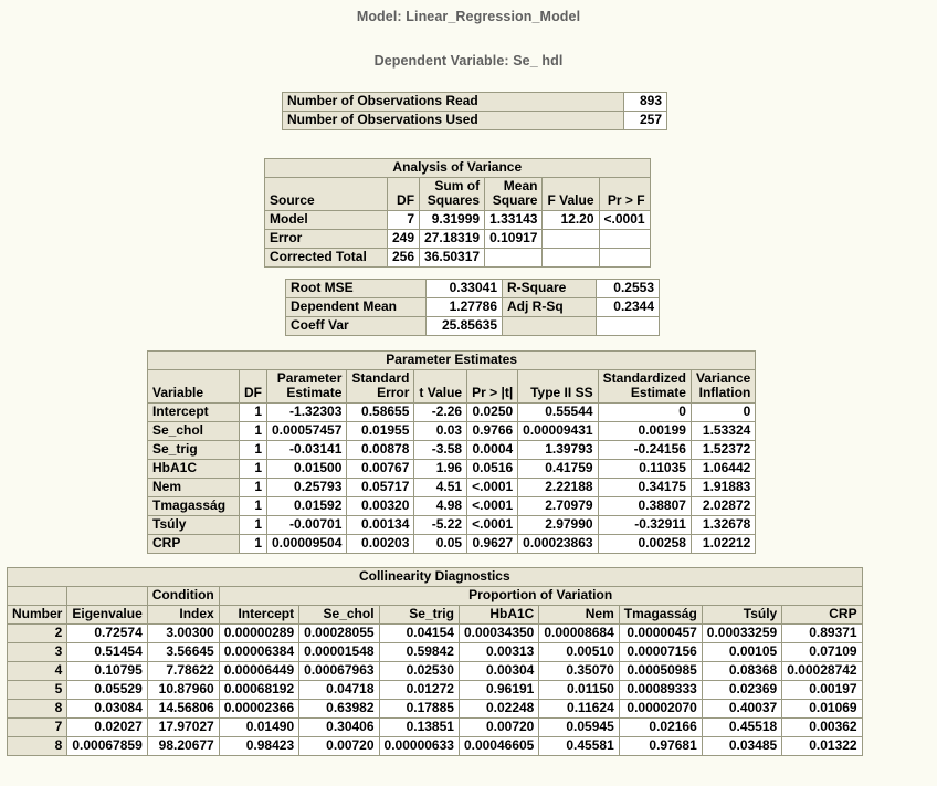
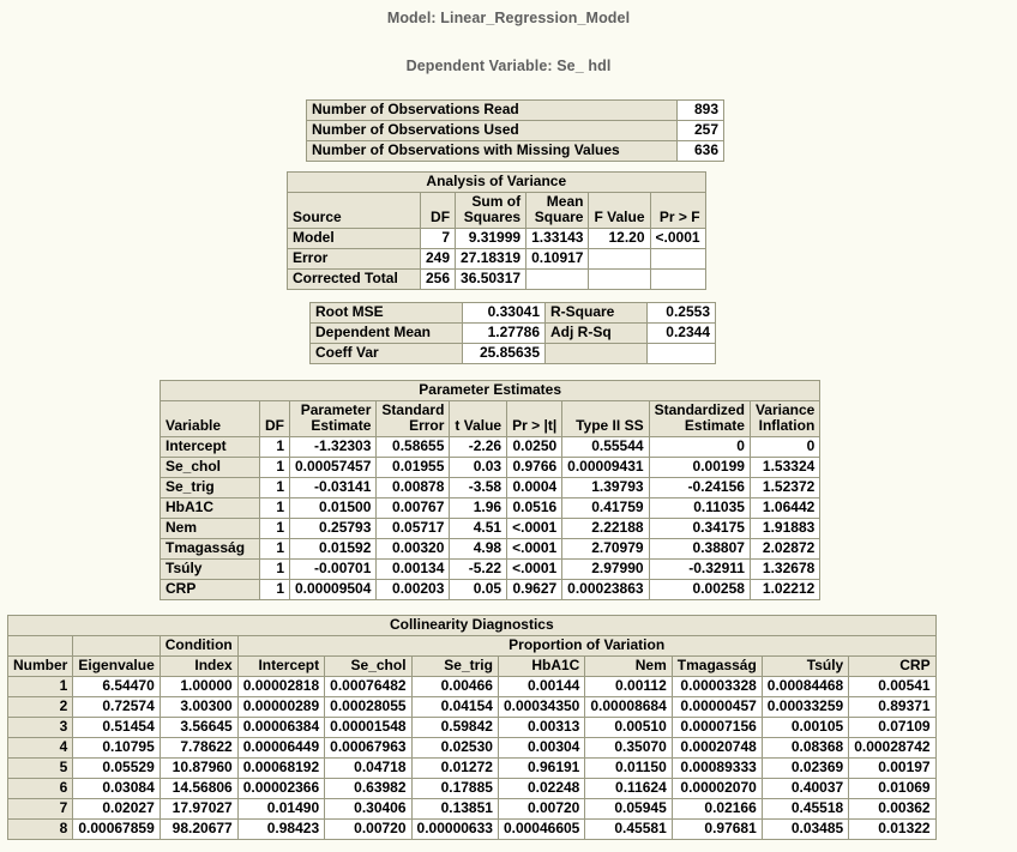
  Model: Linear_Regression_Model
  Dependent Variable: Se_ hdl
  Number of Observations Read	893
  Number of Observations Used	257
+ Number of Observations with Missing Values	636
  Analysis of Variance
  Source	DF	Sum of Squares	Mean Square	F Value	Pr > F
  Model	7	9.31999	1.33143	12.20	<.0001
  Error	249	27.18319	0.10917
  Corrected Total	256	36.50317
  Root MSE	0.33041	R-Square	0.2553
  Dependent Mean	1.27786	Adj R-Sq	0.2344
  Coeff Var	25.85635
  Parameter Estimates
  Variable	DF	Parameter Estimate	Standard Error	t Value	Pr > |t|	Type II SS	Standardized Estimate	Variance Inflation
  Intercept	1	-1.32303	0.58655	-2.26	0.0250	0.55544	0	0
  Se_chol	1	0.00057457	0.01955	0.03	0.9766	0.00009431	0.00199	1.53324
  Se_trig	1	-0.03141	0.00878	-3.58	0.0004	1.39793	-0.24156	1.52372
  HbA1C	1	0.01500	0.00767	1.96	0.0516	0.41759	0.11035	1.06442
  Nem	1	0.25793	0.05717	4.51	<.0001	2.22188	0.34175	1.91883
  Tmagasság	1	0.01592	0.00320	4.98	<.0001	2.70979	0.38807	2.02872
  Tsúly	1	-0.00701	0.00134	-5.22	<.0001	2.97990	-0.32911	1.32678
  CRP	1	0.00009504	0.00203	0.05	0.9627	0.00023863	0.00258	1.02212
  Collinearity Diagnostics
  		Condition	Proportion of Variation
  Number	Eigenvalue	Index	Intercept	Se_chol	Se_trig	HbA1C	Nem	Tmagasság	Tsúly	CRP
+ 1	6.54470	1.00000	0.00002818	0.00076482	0.00466	0.00144	0.00112	0.00003328	0.00084468	0.00541
  2	0.72574	3.00300	0.00000289	0.00028055	0.04154	0.00034350	0.00008684	0.00000457	0.00033259	0.89371
  3	0.51454	3.56645	0.00006384	0.00001548	0.59842	0.00313	0.00510	0.00007156	0.00105	0.07109
- 4	0.10795	7.78622	0.00006449	0.00067963	0.02530	0.00304	0.35070	0.00050985	0.08368	0.00028742
+ 4	0.10795	7.78622	0.00006449	0.00067963	0.02530	0.00304	0.35070	0.00020748	0.08368	0.00028742
  5	0.05529	10.87960	0.00068192	0.04718	0.01272	0.96191	0.01150	0.00089333	0.02369	0.00197
- 8	0.03084	14.56806	0.00002366	0.63982	0.17885	0.02248	0.11624	0.00002070	0.40037	0.01069
+ 6	0.03084	14.56806	0.00002366	0.63982	0.17885	0.02248	0.11624	0.00002070	0.40037	0.01069
  7	0.02027	17.97027	0.01490	0.30406	0.13851	0.00720	0.05945	0.02166	0.45518	0.00362
  8	0.00067859	98.20677	0.98423	0.00720	0.00000633	0.00046605	0.45581	0.97681	0.03485	0.01322
